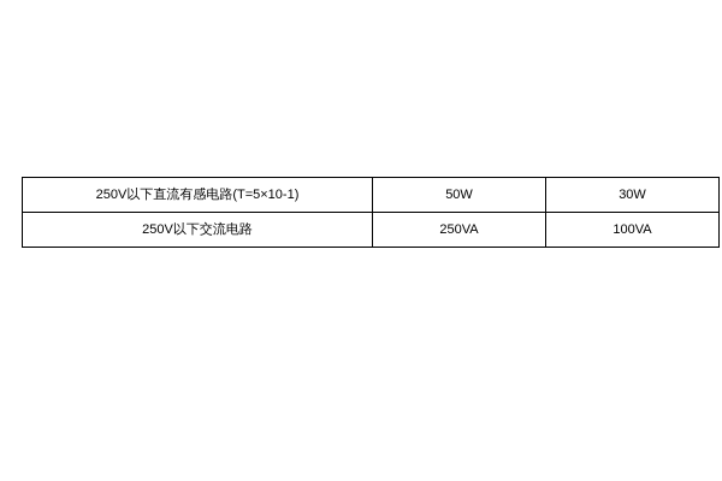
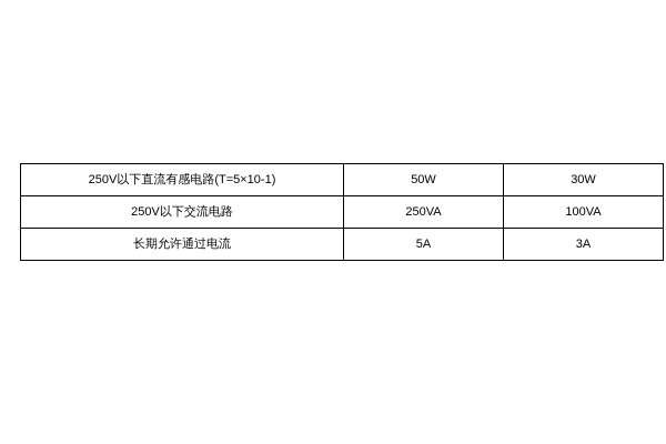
  250V以下直流有感电路(T=5×10-1)	50W	30W
  250V以下交流电路	250VA	100VA
+ 长期允许通过电流	5A	3A
